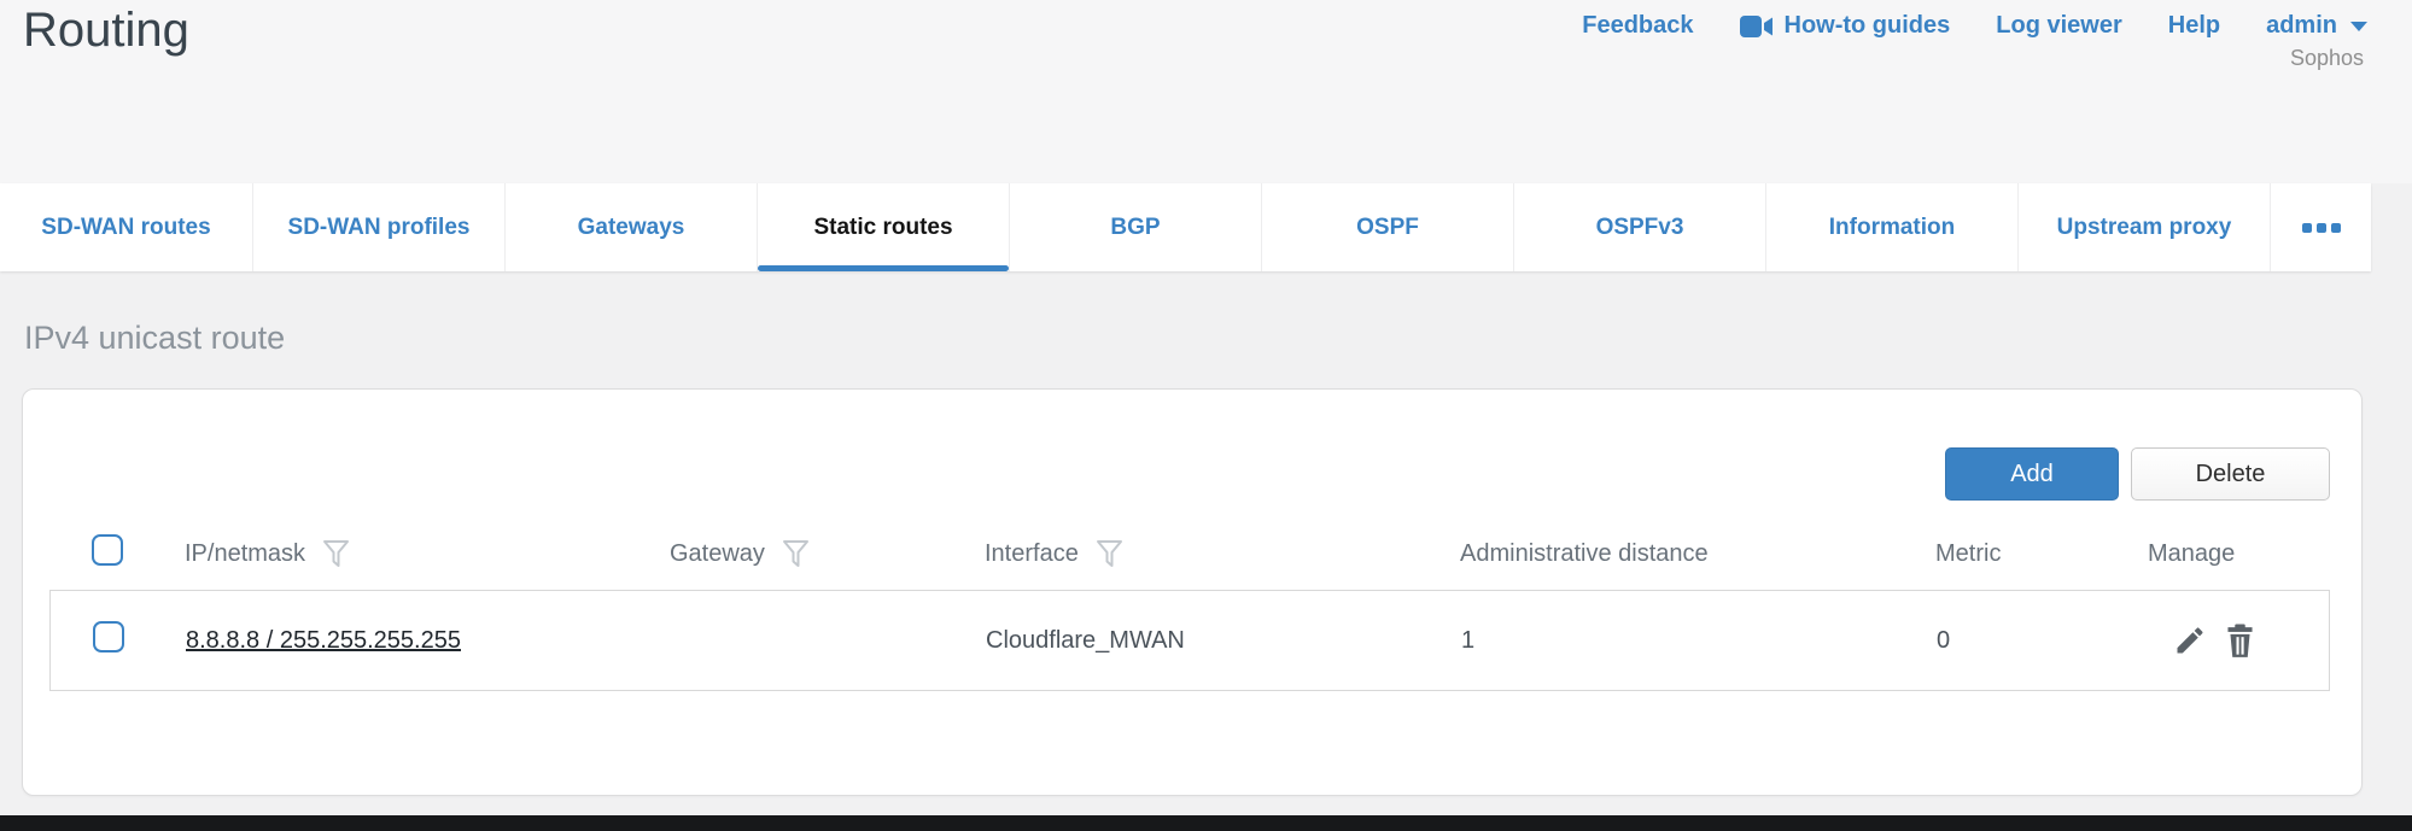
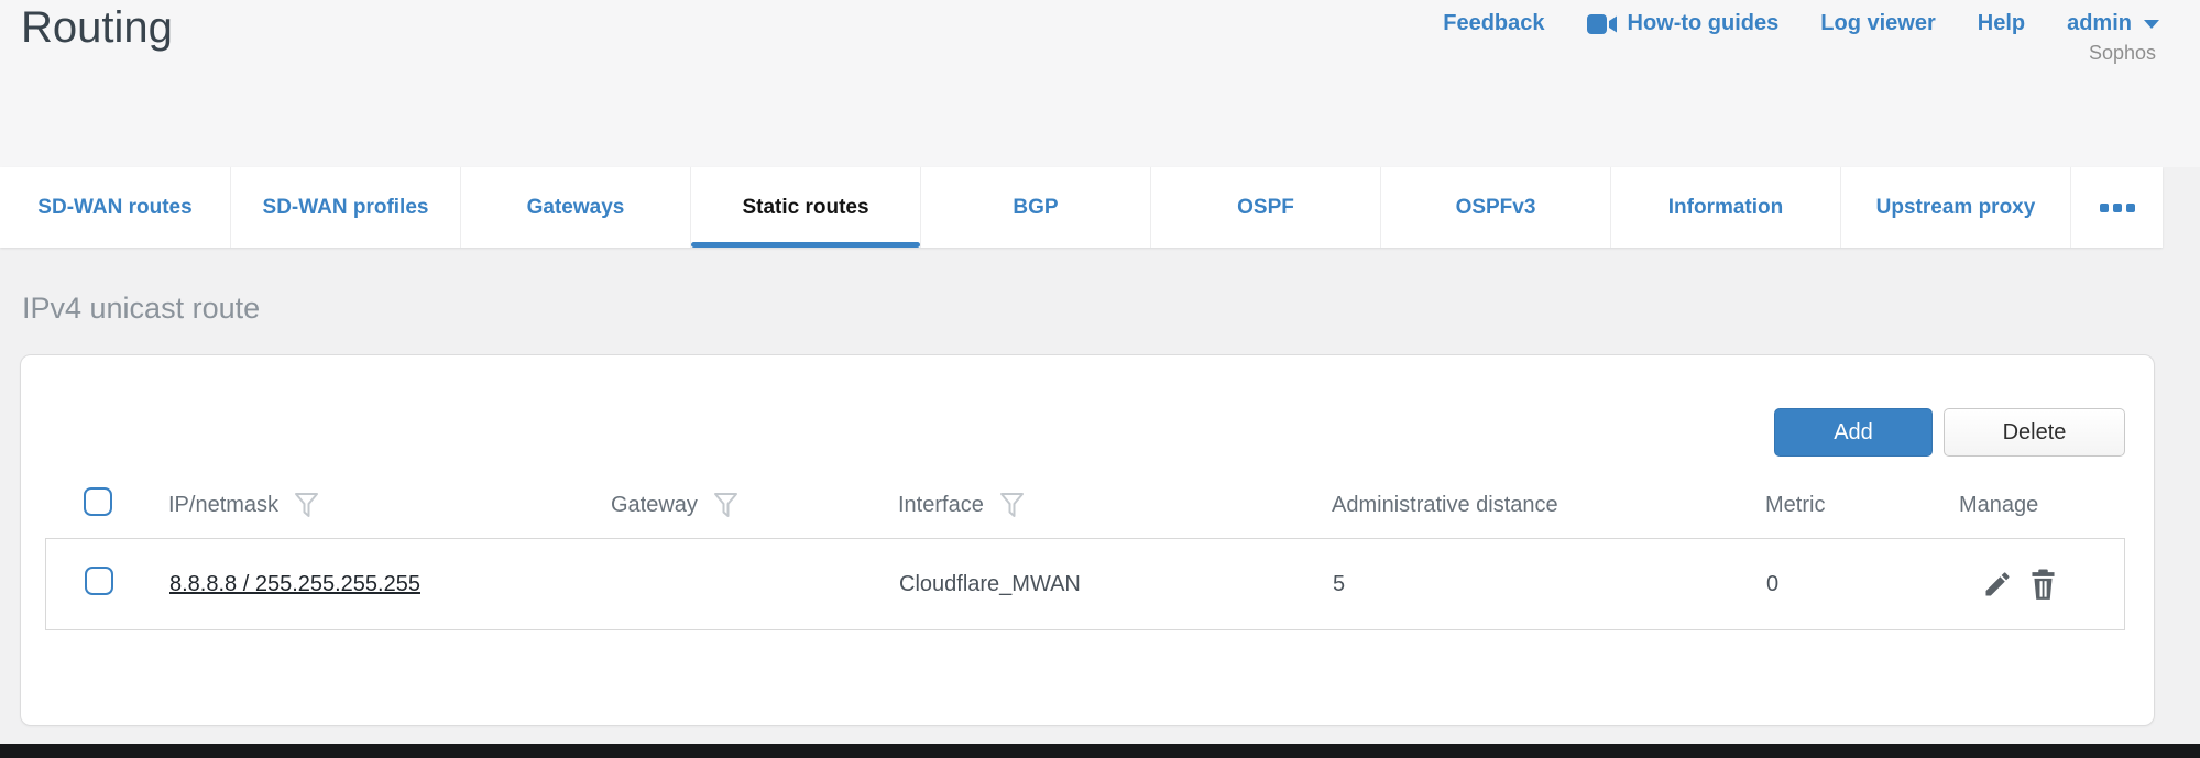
  Routing
  Feedback
  How-to guides
  Log viewer
  Help
  admin
  Sophos
  SD-WAN routes
  SD-WAN profiles
  Gateways
  Static routes
  BGP
  OSPF
  OSPFv3
  Information
  Upstream proxy
  IPv4 unicast route
  Add
  Delete
  IP/netmask
  Gateway
  Interface
  Administrative distance
  Metric
  Manage
  8.8.8.8 / 255.255.255.255
  Cloudflare_MWAN
- 1
+ 5
  0
